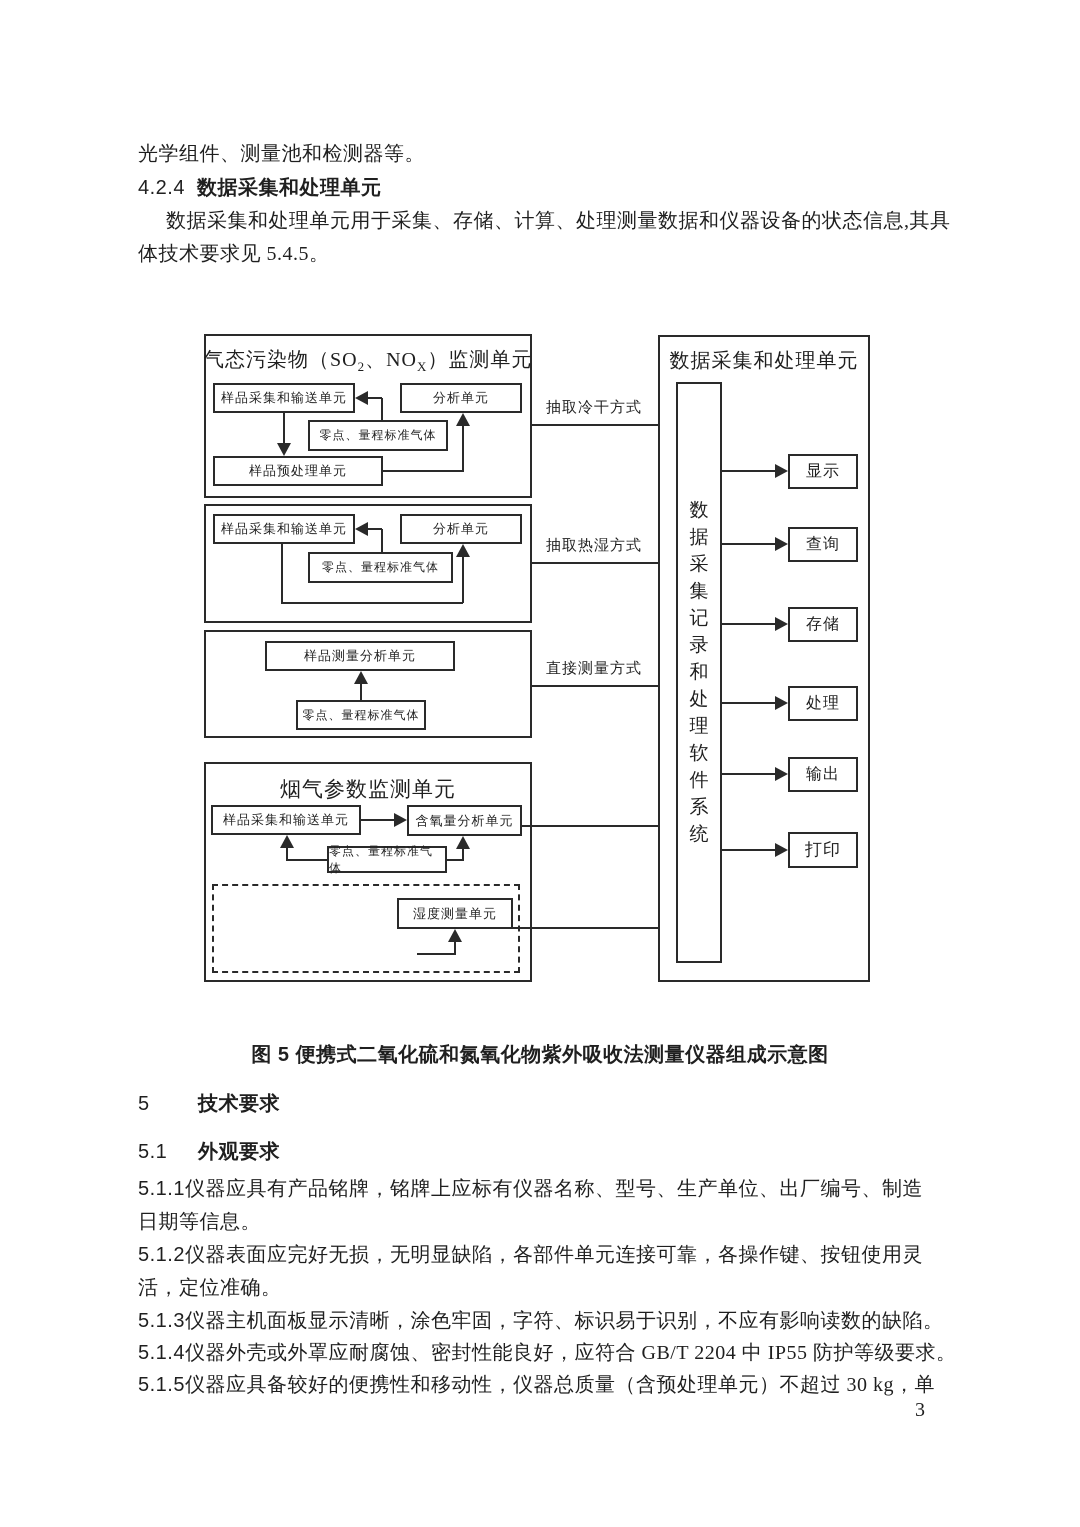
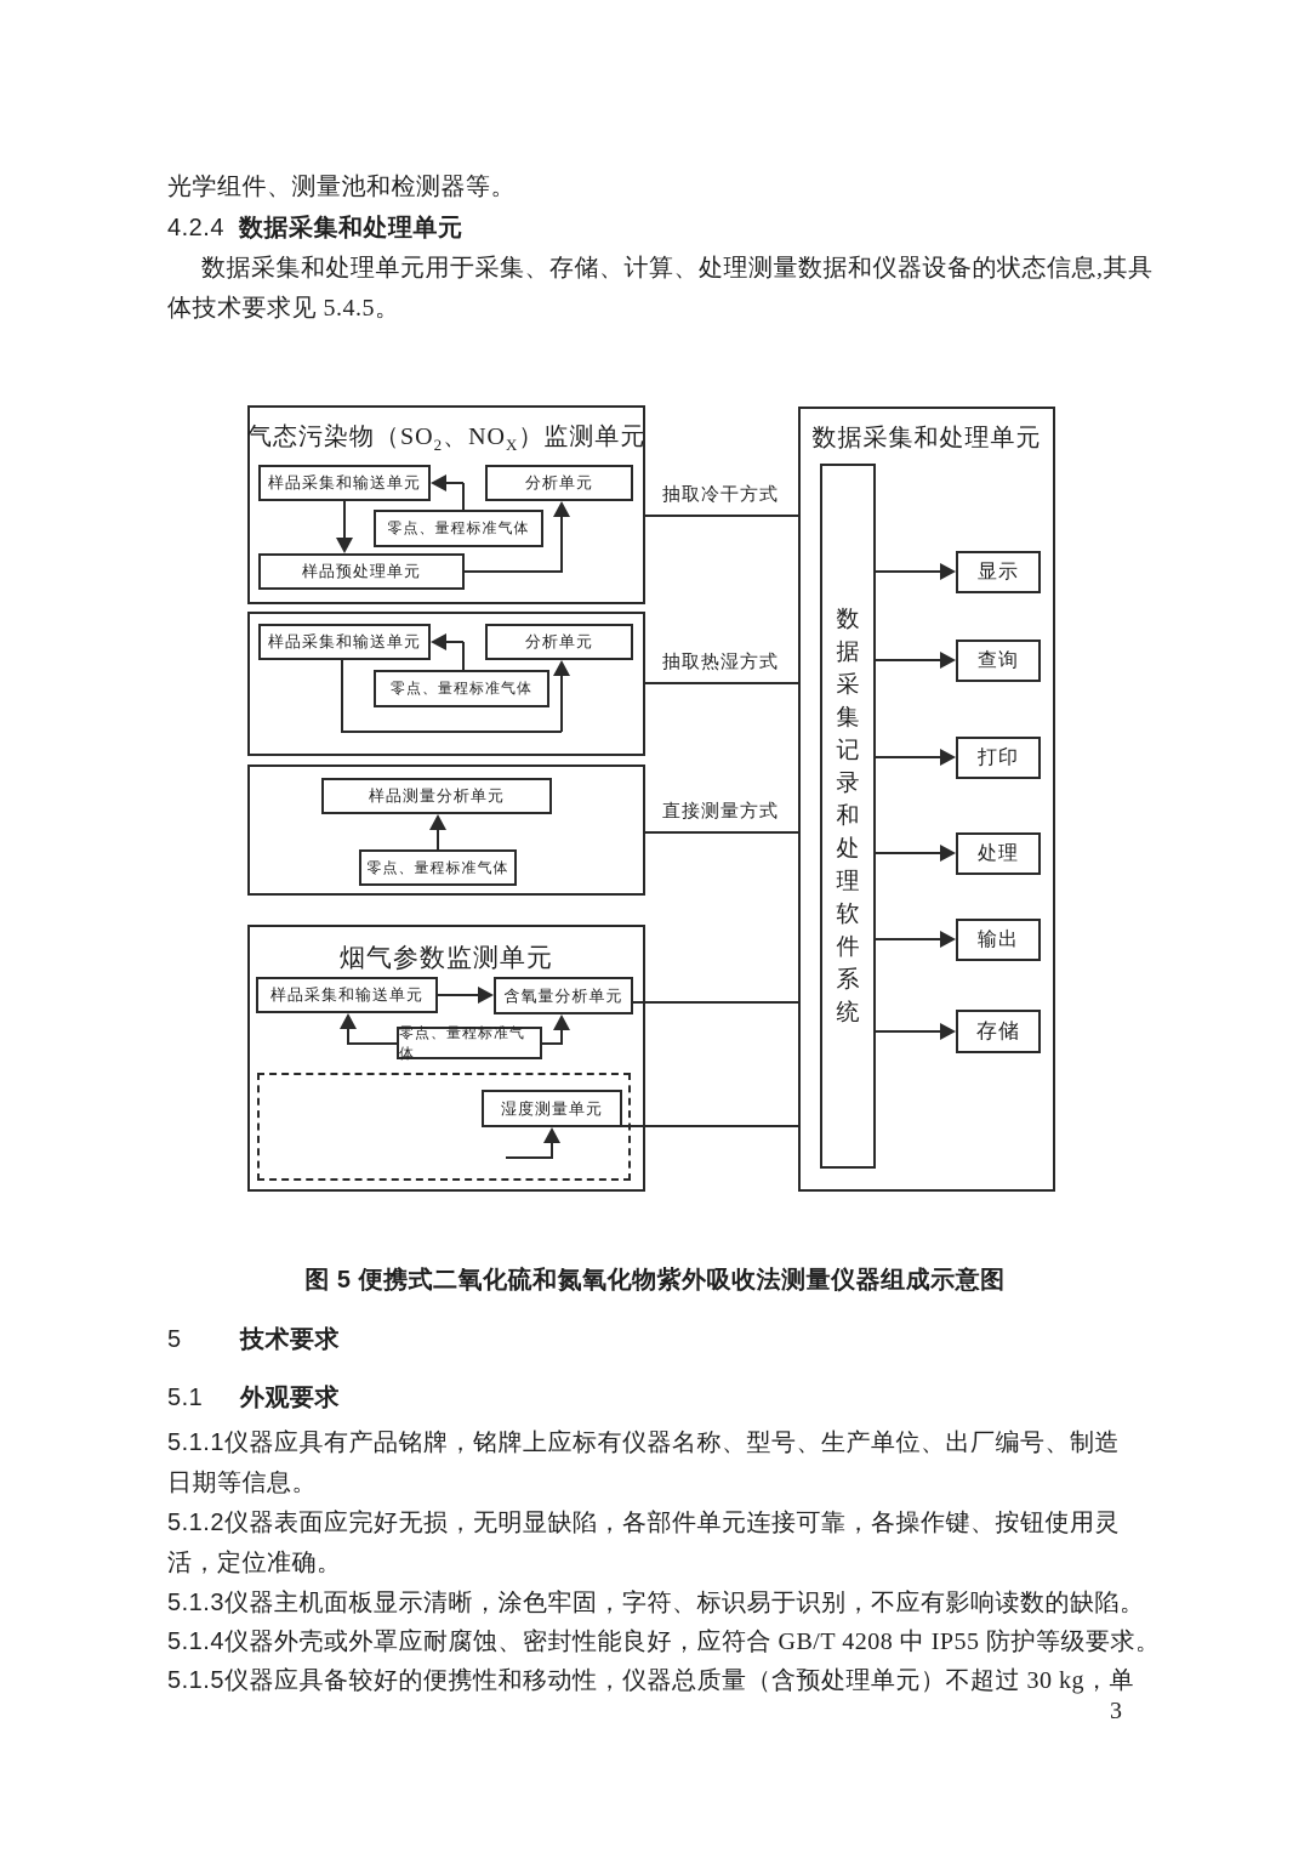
  光学组件、测量池和检测器等。
  4.2.4 数据采集和处理单元
  数据采集和处理单元用于采集、存储、计算、处理测量数据和仪器设备的状态信息,其具
  体技术要求见 5.4.5。
  气态污染物（SO2、NOX）监测单元
  样品采集和输送单元
  分析单元
  零点、量程标准气体
  样品预处理单元
  样品采集和输送单元
  分析单元
  零点、量程标准气体
  样品测量分析单元
  零点、量程标准气体
  烟气参数监测单元
  样品采集和输送单元
  含氧量分析单元
  零点、量程标准气体
  湿度测量单元
  抽取冷干方式
  抽取热湿方式
  直接测量方式
  数据采集和处理单元
  数据采集记录和处理软件系统
  显示
  查询
- 存储
+ 打印
  处理
  输出
- 打印
+ 存储
  图 5 便携式二氧化硫和氮氧化物紫外吸收法测量仪器组成示意图
  5 技术要求
  5.1 外观要求
  5.1.1仪器应具有产品铭牌，铭牌上应标有仪器名称、型号、生产单位、出厂编号、制造
  日期等信息。
  5.1.2仪器表面应完好无损，无明显缺陷，各部件单元连接可靠，各操作键、按钮使用灵
  活，定位准确。
  5.1.3仪器主机面板显示清晰，涂色牢固，字符、标识易于识别，不应有影响读数的缺陷。
- 5.1.4仪器外壳或外罩应耐腐蚀、密封性能良好，应符合 GB/T 2204 中 IP55 防护等级要求。
+ 5.1.4仪器外壳或外罩应耐腐蚀、密封性能良好，应符合 GB/T 4208 中 IP55 防护等级要求。
  5.1.5仪器应具备较好的便携性和移动性，仪器总质量（含预处理单元）不超过 30 kg，单
  3
